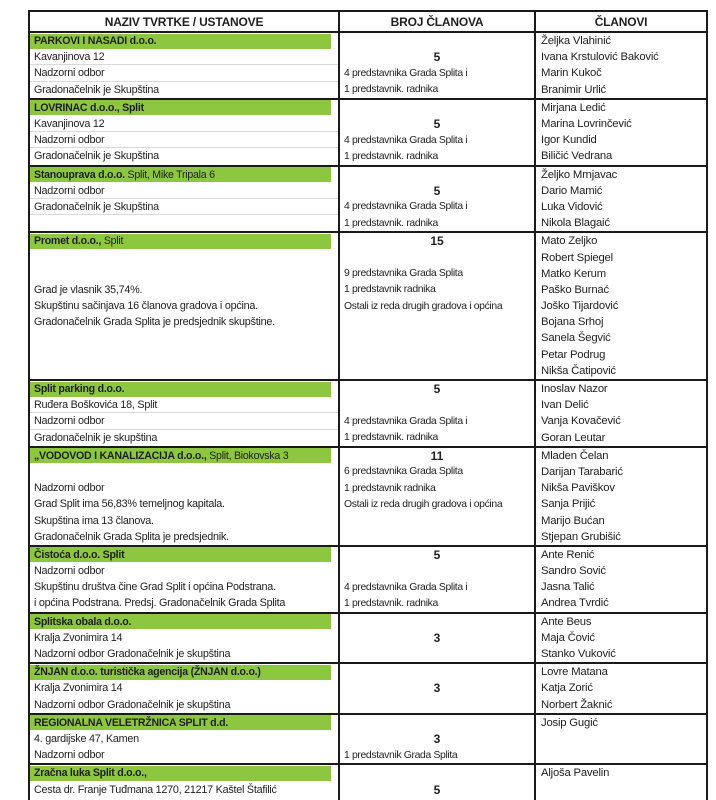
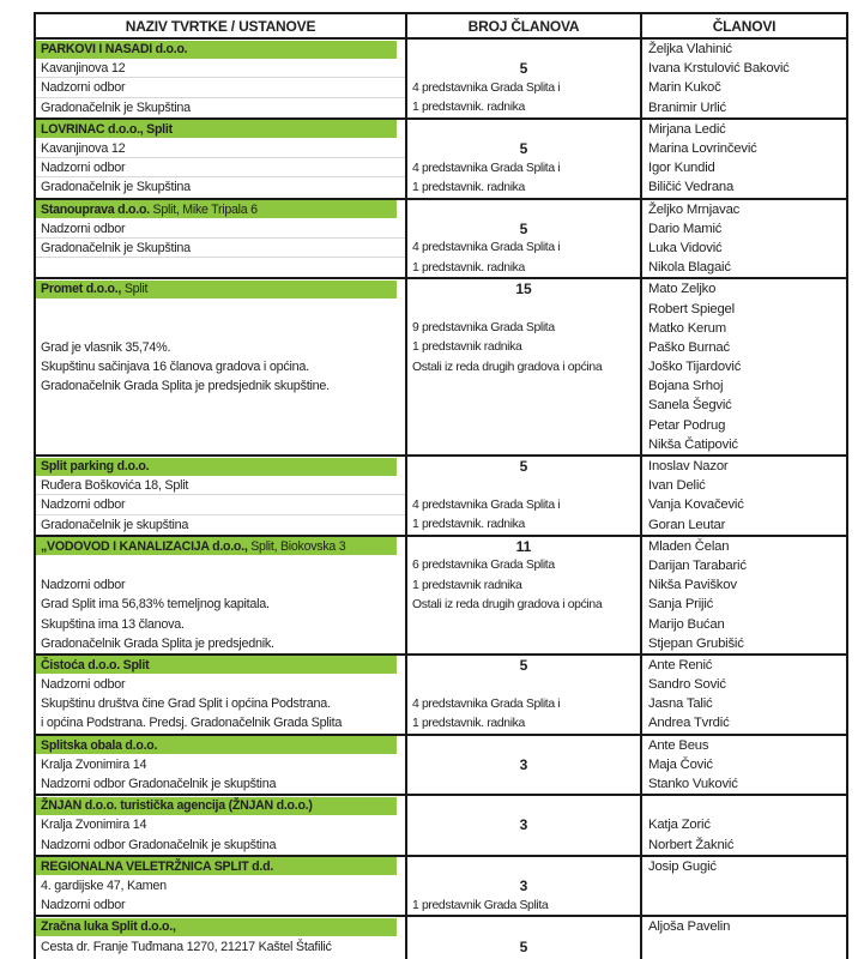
  NAZIV TVRTKE / USTANOVE
  BROJ ČLANOVA
  ČLANOVI
  PARKOVI I NASADI d.o.o.
  Željka Vlahinić
  Kavanjinova 12
  5
  Ivana Krstulović Baković
  Nadzorni odbor
  4 predstavnika Grada Splita i
  Marin Kukoč
  Gradonačelnik je Skupština
  1 predstavnik. radnika
  Branimir Urlić
  LOVRINAC d.o.o., Split
  Mirjana Ledić
  Kavanjinova 12
  5
  Marina Lovrinčević
  Nadzorni odbor
  4 predstavnika Grada Splita i
  Igor Kundid
  Gradonačelnik je Skupština
  1 predstavnik. radnika
  Biličić Vedrana
  Stanouprava d.o.o.
  Split, Mike Tripala 6
  Željko Mrnjavac
  Nadzorni odbor
  5
  Dario Mamić
  Gradonačelnik je Skupština
  4 predstavnika Grada Splita i
  Luka Vidović
  1 predstavnik. radnika
  Nikola Blagaić
  Promet d.o.o.,
  Split
  15
  Mato Zeljko
  Robert Spiegel
  9 predstavnika Grada Splita
  Matko Kerum
  Grad je vlasnik 35,74%.
  1 predstavnik radnika
  Paško Burnać
  Skupštinu sačinjava 16 članova gradova i općina.
  Ostali iz reda drugih gradova i općina
  Joško Tijardović
  Gradonačelnik Grada Splita je predsjednik skupštine.
  Bojana Srhoj
  Sanela Šegvić
  Petar Podrug
  Nikša Čatipović
  Split parking d.o.o.
  5
  Inoslav Nazor
  Ruđera Boškovića 18, Split
  Ivan Delić
  Nadzorni odbor
  4 predstavnika Grada Splita i
  Vanja Kovačević
  Gradonačelnik je skupština
  1 predstavnik. radnika
  Goran Leutar
  „VODOVOD I KANALIZACIJA d.o.o.,
  Split, Biokovska 3
  11
  Mladen Čelan
  6 predstavnika Grada Splita
  Darijan Tarabarić
  Nadzorni odbor
  1 predstavnik radnika
  Nikša Paviškov
  Grad Split ima 56,83% temeljnog kapitala.
  Ostali iz reda drugih gradova i općina
  Sanja Prijić
  Skupština ima 13 članova.
  Marijo Bućan
  Gradonačelnik Grada Splita je predsjednik.
  Stjepan Grubišić
  Čistoća d.o.o. Split
  5
  Ante Renić
  Nadzorni odbor
  Sandro Sović
  Skupštinu društva čine Grad Split i općina Podstrana.
  4 predstavnika Grada Splita i
  Jasna Talić
  i općina Podstrana. Predsj. Gradonačelnik Grada Splita
  1 predstavnik. radnika
  Andrea Tvrdić
  Splitska obala d.o.o.
  Ante Beus
  Kralja Zvonimira 14
  3
  Maja Čović
  Nadzorni odbor Gradonačelnik je skupština
  Stanko Vuković
  ŽNJAN d.o.o. turistička agencija (ŽNJAN d.o.o.)
- Lovre Matana
  Kralja Zvonimira 14
  3
  Katja Zorić
  Nadzorni odbor Gradonačelnik je skupština
  Norbert Žaknić
  REGIONALNA VELETRŽNICA SPLIT d.d.
  Josip Gugić
  4. gardijske 47, Kamen
  3
  Nadzorni odbor
  1 predstavnik Grada Splita
  Zračna luka Split d.o.o.,
  Aljoša Pavelin
  Cesta dr. Franje Tuđmana 1270, 21217 Kaštel Štafilić
  5
